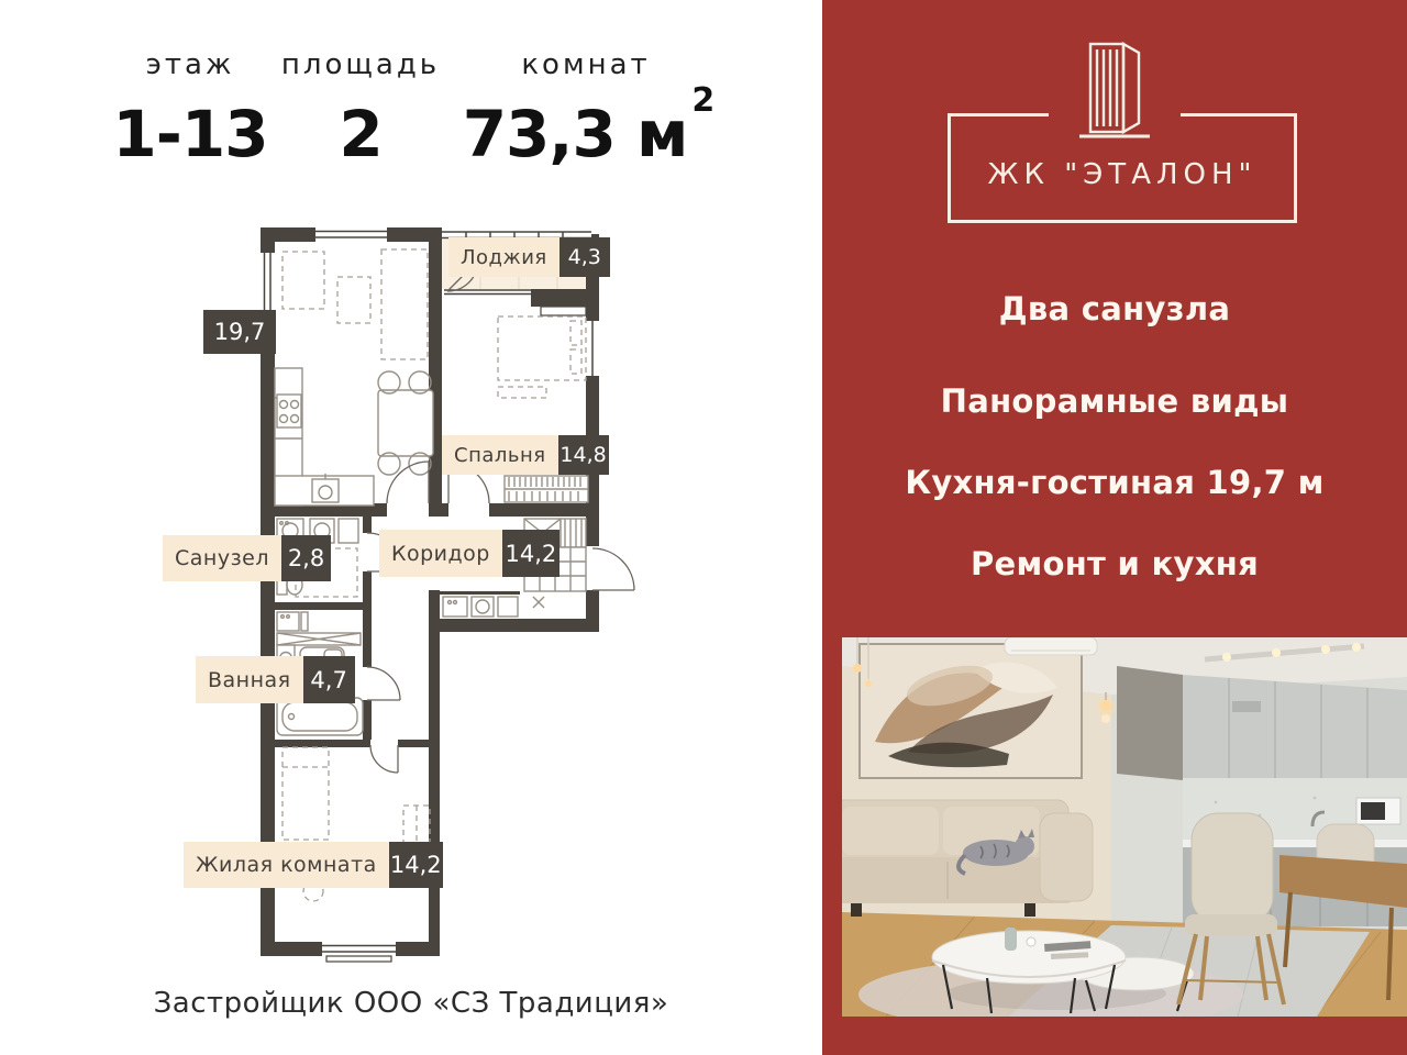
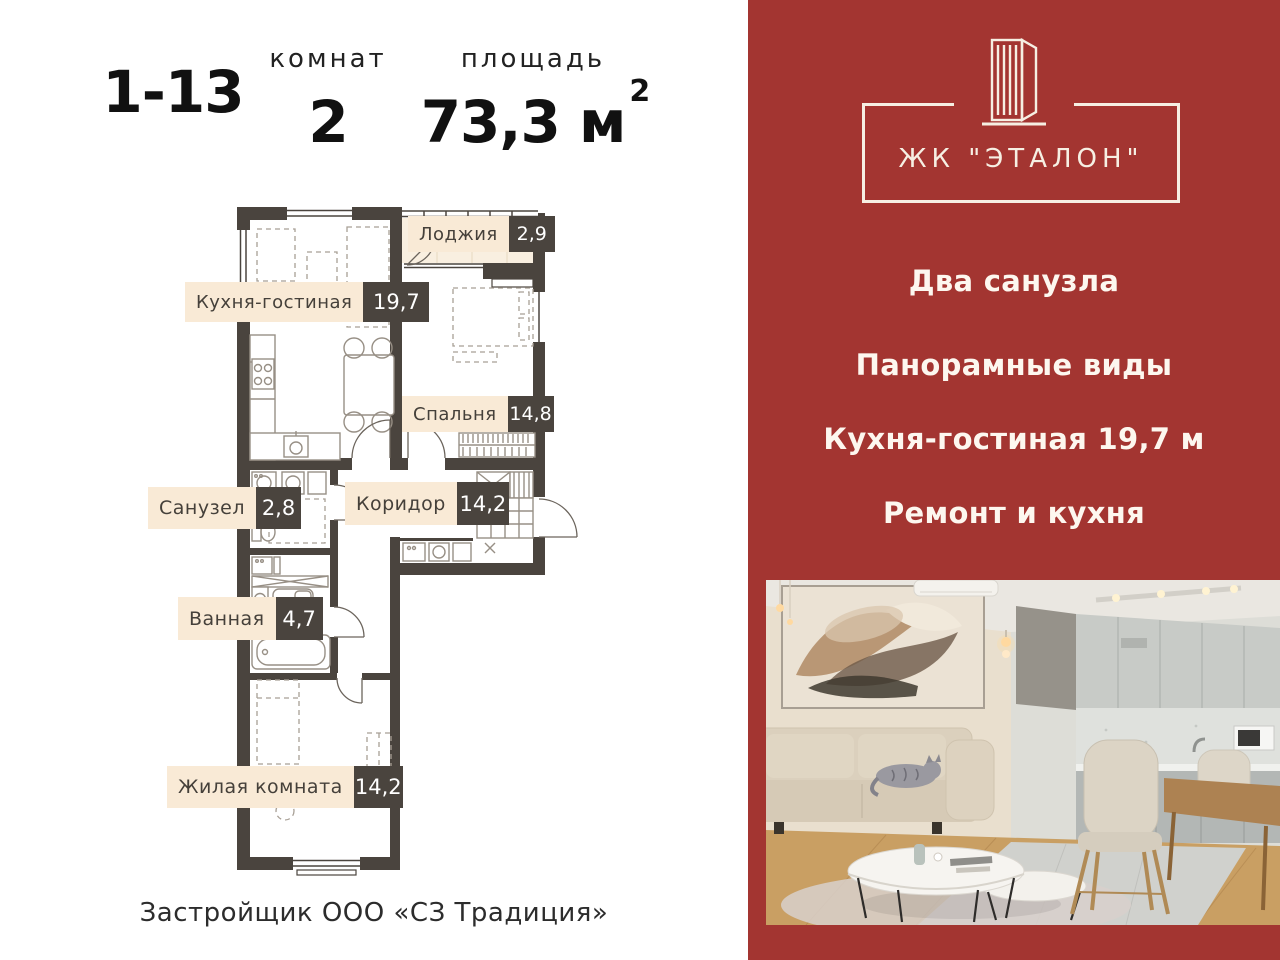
- этаж
  1-13
- площадь
+ комнат
  2
- комнат
+ площадь
  73,3 м2
+ Кухня-гостиная
  19,7
  Лоджия
- 4,3
+ 2,9
  Спальня
  14,8
  Санузел
  2,8
  Коридор
  14,2
  Ванная
  4,7
  Жилая комната
  14,2
  Застройщик ООО «СЗ Традиция»
  ЖК "ЭТАЛОН"
  Два санузла
  Панорамные виды
  Кухня-гостиная 19,7 м
  Ремонт и кухня
